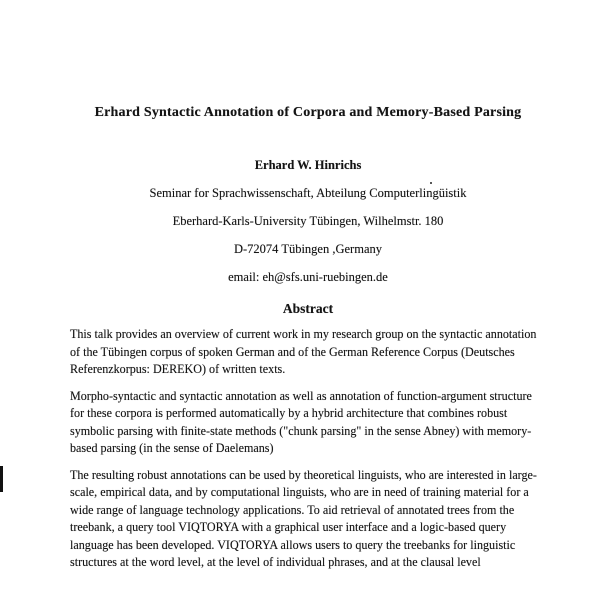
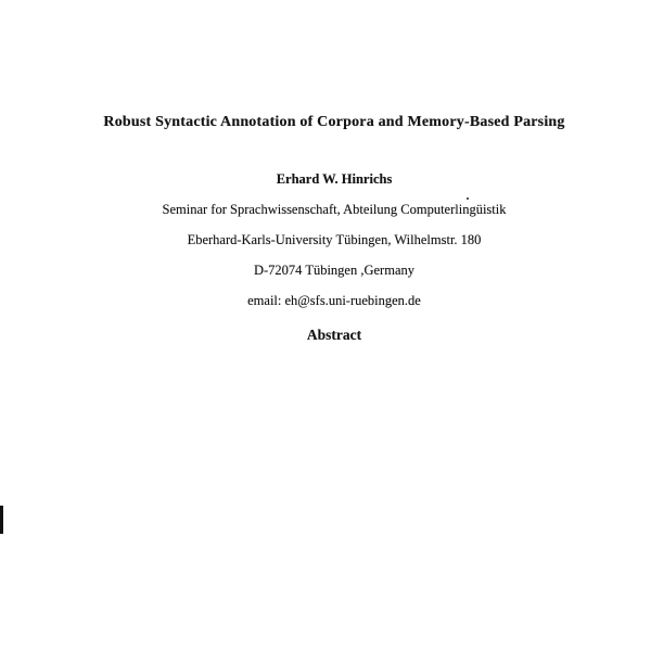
- Erhard Syntactic Annotation of Corpora and Memory-Based Parsing
+ Robust Syntactic Annotation of Corpora and Memory-Based Parsing
  Erhard W. Hinrichs
  Seminar for Sprachwissenschaft, Abteilung Computerlingüistik
  Eberhard-Karls-University Tübingen, Wilhelmstr. 180
  D-72074 Tübingen ,Germany
  email: eh@sfs.uni-ruebingen.de
  Abstract
- This talk provides an overview of current work in my research group on the syntactic annotation of the Tübingen corpus of spoken German and of the German Reference Corpus (Deutsches Referenzkorpus: DEREKO) of written texts.
- Morpho-syntactic and syntactic annotation as well as annotation of function-argument structure for these corpora is performed automatically by a hybrid architecture that combines robust symbolic parsing with finite-state methods ("chunk parsing" in the sense Abney) with memory-based parsing (in the sense of Daelemans)
- The resulting robust annotations can be used by theoretical linguists, who are interested in large-scale, empirical data, and by computational linguists, who are in need of training material for a wide range of language technology applications. To aid retrieval of annotated trees from the treebank, a query tool VIQTORYA with a graphical user interface and a logic-based query language has been developed. VIQTORYA allows users to query the treebanks for linguistic structures at the word level, at the level of individual phrases, and at the clausal level
